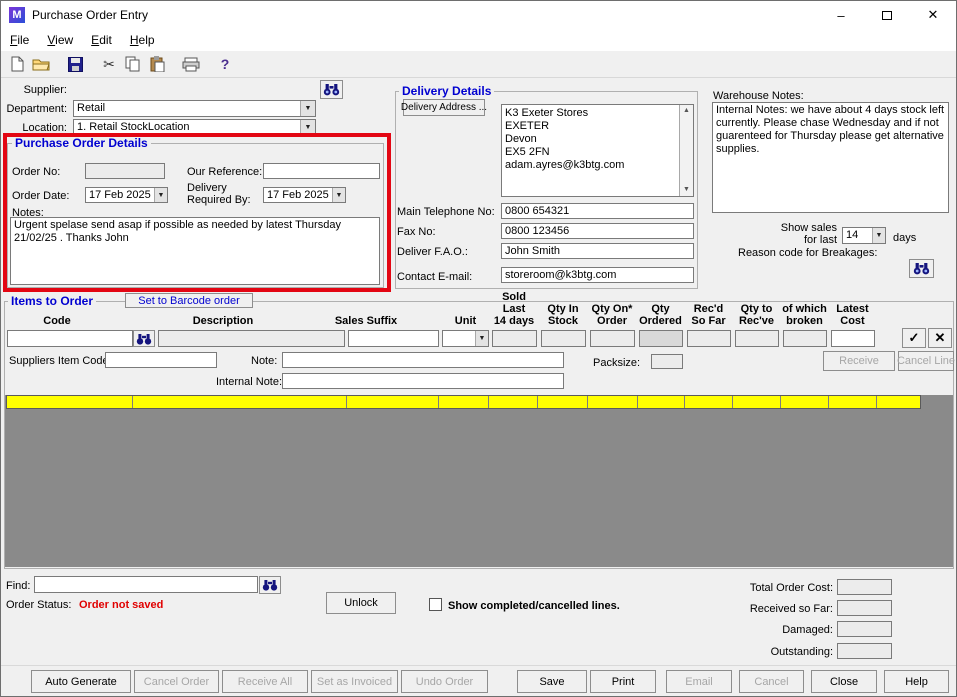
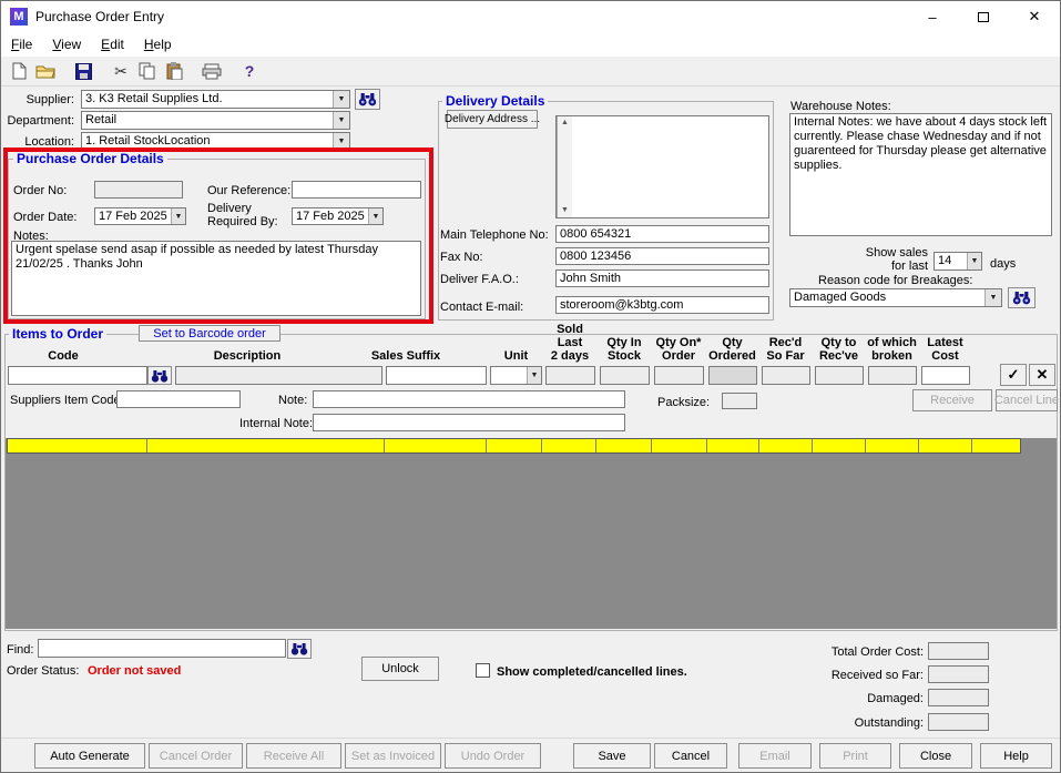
  M
  Purchase Order Entry
  –
  ✕
  File
  View
  Edit
  Help
  ✂
  ?
  Supplier:
+ 3. K3 Retail Supplies Ltd.
  Department:
  Retail
  Location:
  1. Retail StockLocation
  Purchase Order Details
  Order No:
  Our Reference:
  Order Date:
  17 Feb 2025
  Delivery
  Required By:
  17 Feb 2025
  Notes:
  Urgent spelase send asap if possible as needed by latest Thursday 21/02/25 . Thanks John
  Delivery Details
  Delivery Address ...
- K3 Exeter Stores
- EXETER
- Devon
- EX5 2FN
- adam.ayres@k3btg.com
  Main Telephone No:
  0800 654321
  Fax No:
  0800 123456
  Deliver F.A.O.:
  John Smith
  Contact E-mail:
  storeroom@k3btg.com
  Warehouse Notes:
  Internal Notes: we have about 4 days stock left currently. Please chase Wednesday and if not guarenteed for Thursday please get alternative supplies.
  Show sales
  for last
  14
  days
  Reason code for Breakages:
+ Damaged Goods
  Items to Order
  Set to Barcode order
  Code
  Description
  Sales Suffix
  Unit
  Sold Last
- 14 days
+ 2 days
  Qty In
  Stock
  Qty On*
  Order
  Qty
  Ordered
  Rec'd
  So Far
  Qty to
  Rec've
  of which
  broken
  Latest
  Cost
  ✓
  ✕
  Suppliers Item Cod
  Note:
  Packsize:
  Receive
  Cancel Line
  Internal Note:
  Find:
  Order Status:
  Order not saved
  Unlock
  Show completed/cancelled lines.
  Total Order Cost:
  Received so Far:
  Damaged:
  Outstanding:
  Auto Generate
  Cancel Order
  Receive All
  Set as Invoiced
  Undo Order
  Save
- Print
+ Cancel
  Email
- Cancel
+ Print
  Close
  Help
